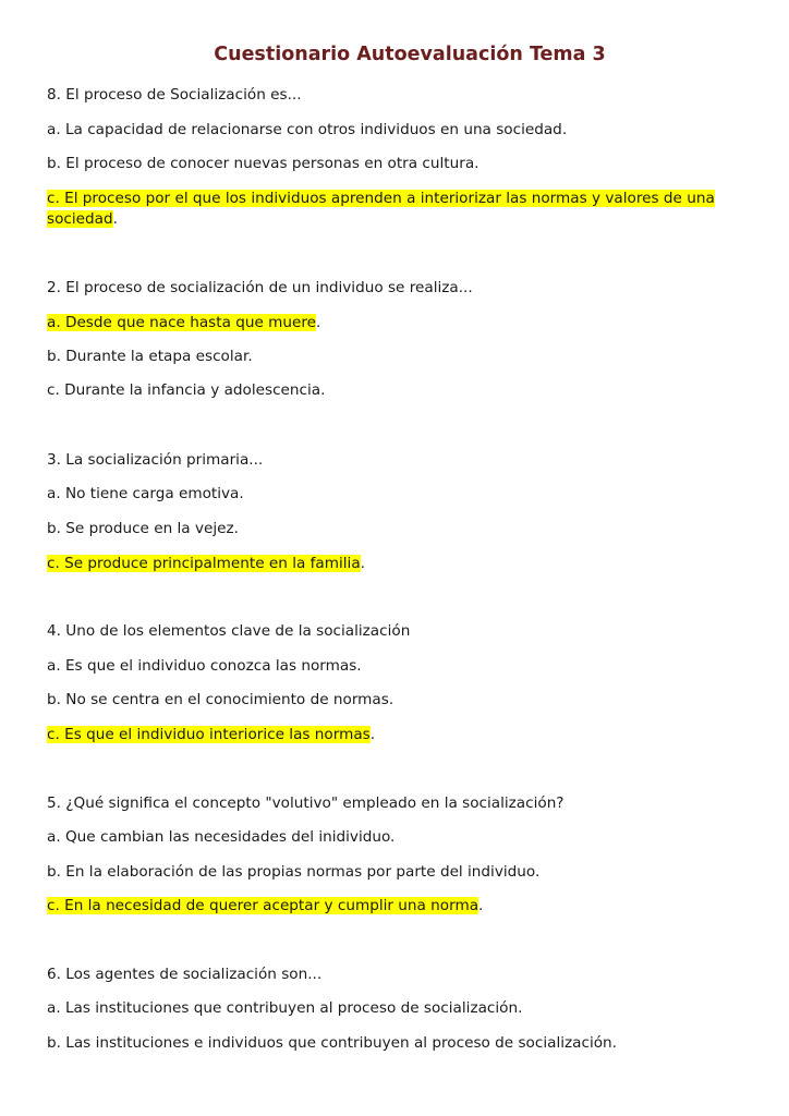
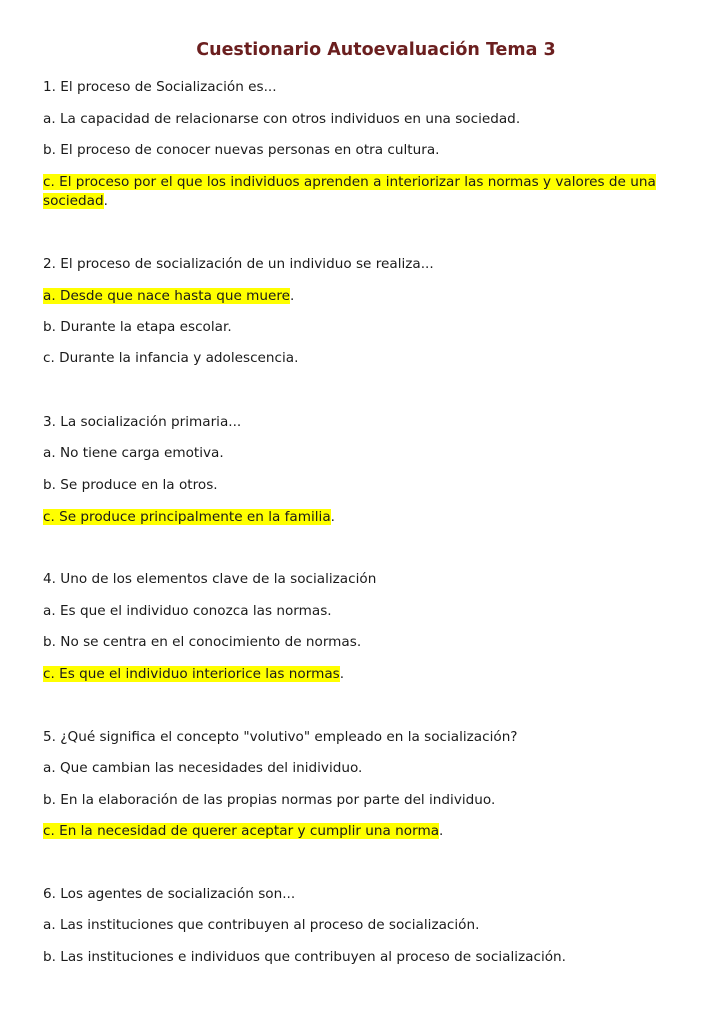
  Cuestionario Autoevaluación Tema 3
- 8. El proceso de Socialización es...
+ 1. El proceso de Socialización es...
  a. La capacidad de relacionarse con otros individuos en una sociedad.
  b. El proceso de conocer nuevas personas en otra cultura.
  c. El proceso por el que los individuos aprenden a interiorizar las normas y valores de una
  sociedad.
  2. El proceso de socialización de un individuo se realiza...
  a. Desde que nace hasta que muere.
  b. Durante la etapa escolar.
  c. Durante la infancia y adolescencia.
  3. La socialización primaria...
  a. No tiene carga emotiva.
- b. Se produce en la vejez.
+ b. Se produce en la otros.
  c. Se produce principalmente en la familia.
  4. Uno de los elementos clave de la socialización
  a. Es que el individuo conozca las normas.
  b. No se centra en el conocimiento de normas.
  c. Es que el individuo interiorice las normas.
  5. ¿Qué significa el concepto "volutivo" empleado en la socialización?
  a. Que cambian las necesidades del inidividuo.
  b. En la elaboración de las propias normas por parte del individuo.
  c. En la necesidad de querer aceptar y cumplir una norma.
  6. Los agentes de socialización son...
  a. Las instituciones que contribuyen al proceso de socialización.
  b. Las instituciones e individuos que contribuyen al proceso de socialización.
